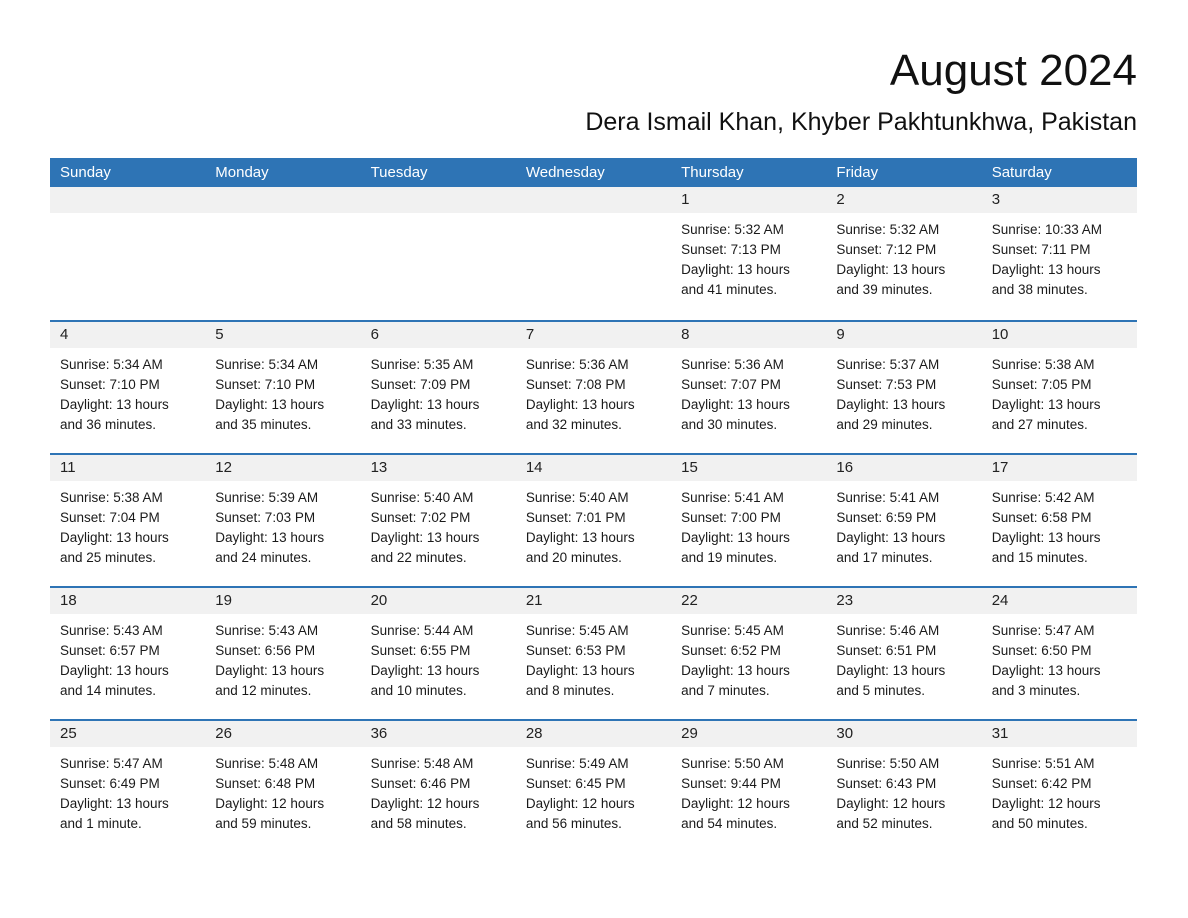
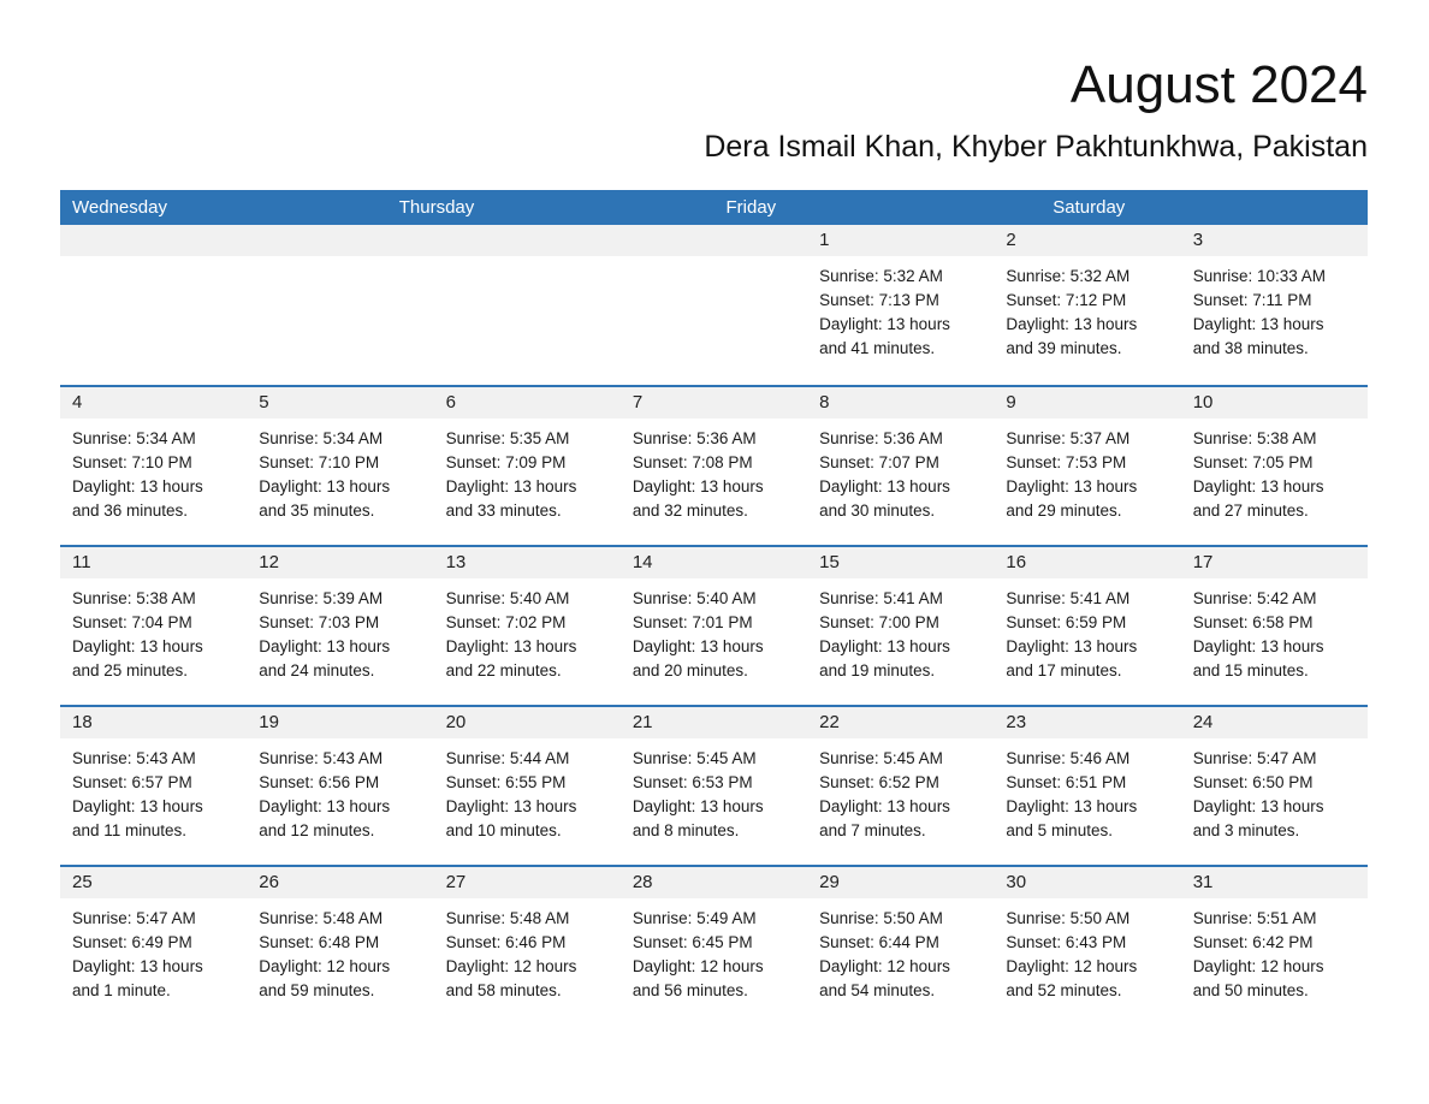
  August 2024
  Dera Ismail Khan, Khyber Pakhtunkhwa, Pakistan
- Sunday
- Monday
- Tuesday
  Wednesday
  Thursday
  Friday
  Saturday
  1
  Sunrise: 5:32 AM
  Sunset: 7:13 PM
  Daylight: 13 hours
  and 41 minutes.
  2
  Sunrise: 5:32 AM
  Sunset: 7:12 PM
  Daylight: 13 hours
  and 39 minutes.
  3
  Sunrise: 10:33 AM
  Sunset: 7:11 PM
  Daylight: 13 hours
  and 38 minutes.
  4
  Sunrise: 5:34 AM
  Sunset: 7:10 PM
  Daylight: 13 hours
  and 36 minutes.
  5
  Sunrise: 5:34 AM
  Sunset: 7:10 PM
  Daylight: 13 hours
  and 35 minutes.
  6
  Sunrise: 5:35 AM
  Sunset: 7:09 PM
  Daylight: 13 hours
  and 33 minutes.
  7
  Sunrise: 5:36 AM
  Sunset: 7:08 PM
  Daylight: 13 hours
  and 32 minutes.
  8
  Sunrise: 5:36 AM
  Sunset: 7:07 PM
  Daylight: 13 hours
  and 30 minutes.
  9
  Sunrise: 5:37 AM
  Sunset: 7:53 PM
  Daylight: 13 hours
  and 29 minutes.
  10
  Sunrise: 5:38 AM
  Sunset: 7:05 PM
  Daylight: 13 hours
  and 27 minutes.
  11
  Sunrise: 5:38 AM
  Sunset: 7:04 PM
  Daylight: 13 hours
  and 25 minutes.
  12
  Sunrise: 5:39 AM
  Sunset: 7:03 PM
  Daylight: 13 hours
  and 24 minutes.
  13
  Sunrise: 5:40 AM
  Sunset: 7:02 PM
  Daylight: 13 hours
  and 22 minutes.
  14
  Sunrise: 5:40 AM
  Sunset: 7:01 PM
  Daylight: 13 hours
  and 20 minutes.
  15
  Sunrise: 5:41 AM
  Sunset: 7:00 PM
  Daylight: 13 hours
  and 19 minutes.
  16
  Sunrise: 5:41 AM
  Sunset: 6:59 PM
  Daylight: 13 hours
  and 17 minutes.
  17
  Sunrise: 5:42 AM
  Sunset: 6:58 PM
  Daylight: 13 hours
  and 15 minutes.
  18
  Sunrise: 5:43 AM
  Sunset: 6:57 PM
  Daylight: 13 hours
- and 14 minutes.
+ and 11 minutes.
  19
  Sunrise: 5:43 AM
  Sunset: 6:56 PM
  Daylight: 13 hours
  and 12 minutes.
  20
  Sunrise: 5:44 AM
  Sunset: 6:55 PM
  Daylight: 13 hours
  and 10 minutes.
  21
  Sunrise: 5:45 AM
  Sunset: 6:53 PM
  Daylight: 13 hours
  and 8 minutes.
  22
  Sunrise: 5:45 AM
  Sunset: 6:52 PM
  Daylight: 13 hours
  and 7 minutes.
  23
  Sunrise: 5:46 AM
  Sunset: 6:51 PM
  Daylight: 13 hours
  and 5 minutes.
  24
  Sunrise: 5:47 AM
  Sunset: 6:50 PM
  Daylight: 13 hours
  and 3 minutes.
  25
  Sunrise: 5:47 AM
  Sunset: 6:49 PM
  Daylight: 13 hours
  and 1 minute.
  26
  Sunrise: 5:48 AM
  Sunset: 6:48 PM
  Daylight: 12 hours
  and 59 minutes.
- 36
+ 27
  Sunrise: 5:48 AM
  Sunset: 6:46 PM
  Daylight: 12 hours
  and 58 minutes.
  28
  Sunrise: 5:49 AM
  Sunset: 6:45 PM
  Daylight: 12 hours
  and 56 minutes.
  29
  Sunrise: 5:50 AM
- Sunset: 9:44 PM
+ Sunset: 6:44 PM
  Daylight: 12 hours
  and 54 minutes.
  30
  Sunrise: 5:50 AM
  Sunset: 6:43 PM
  Daylight: 12 hours
  and 52 minutes.
  31
  Sunrise: 5:51 AM
  Sunset: 6:42 PM
  Daylight: 12 hours
  and 50 minutes.
